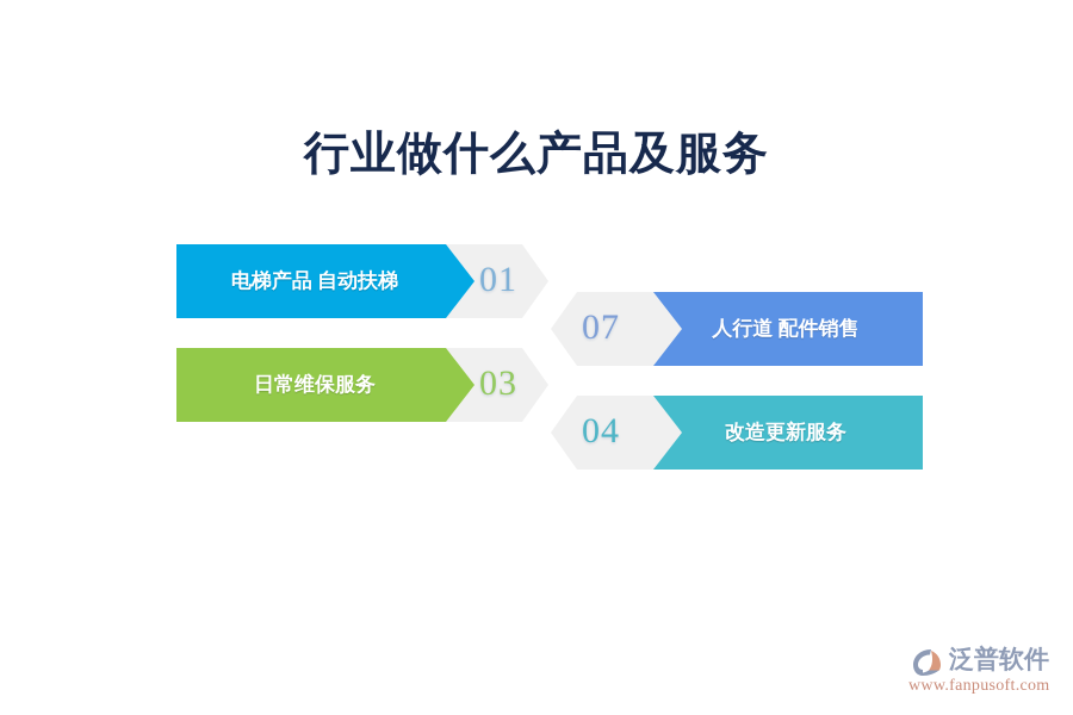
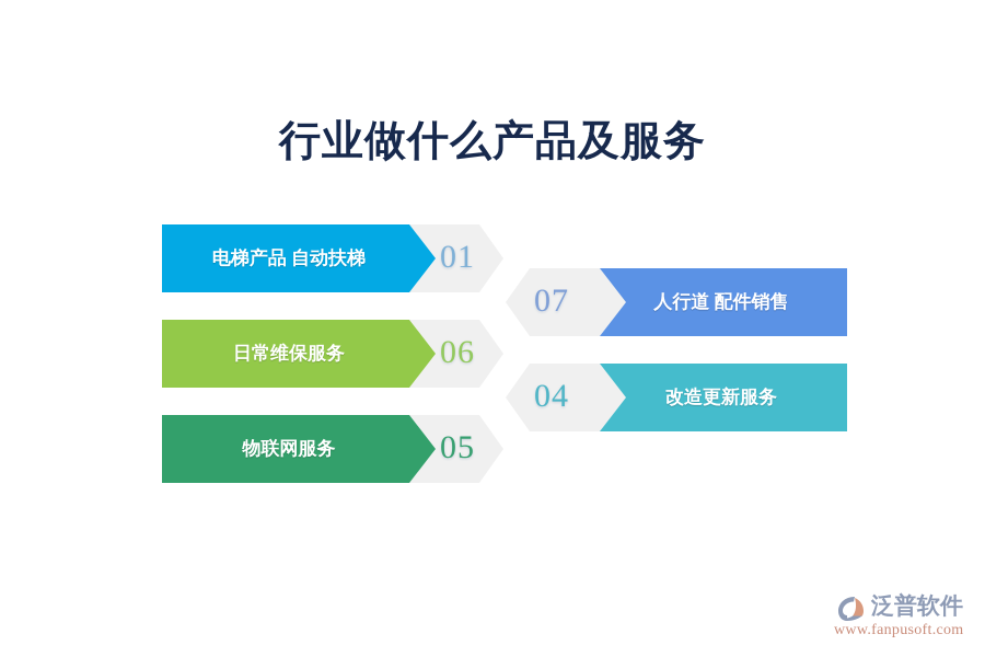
  行业做什么产品及服务
  电梯产品 自动扶梯
  01
  人行道 配件销售
  07
  日常维保服务
- 03
+ 06
  改造更新服务
  04
+ 物联网服务
+ 05
  泛普软件
  www.fanpusoft.com
